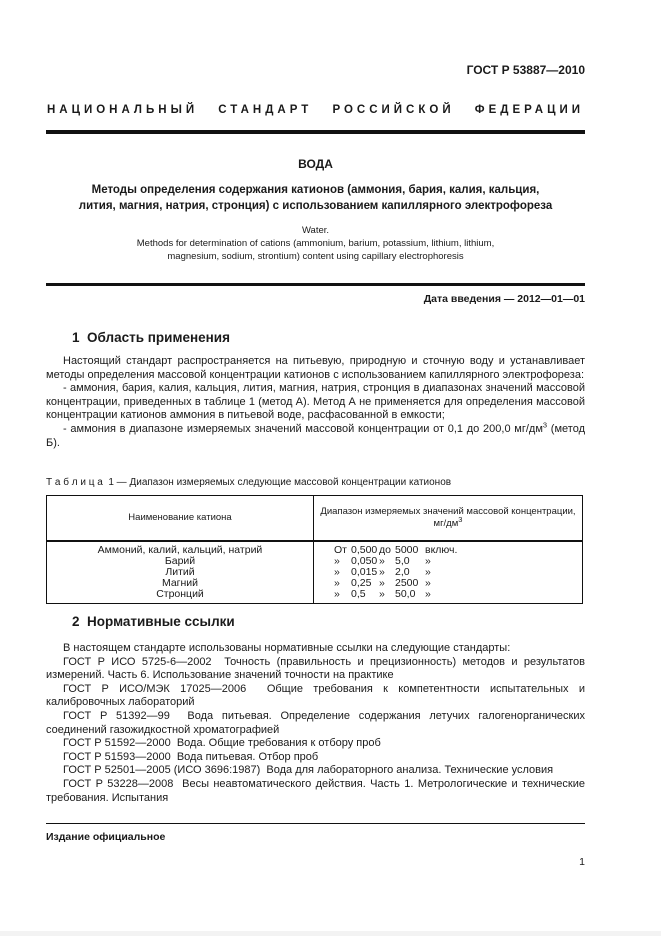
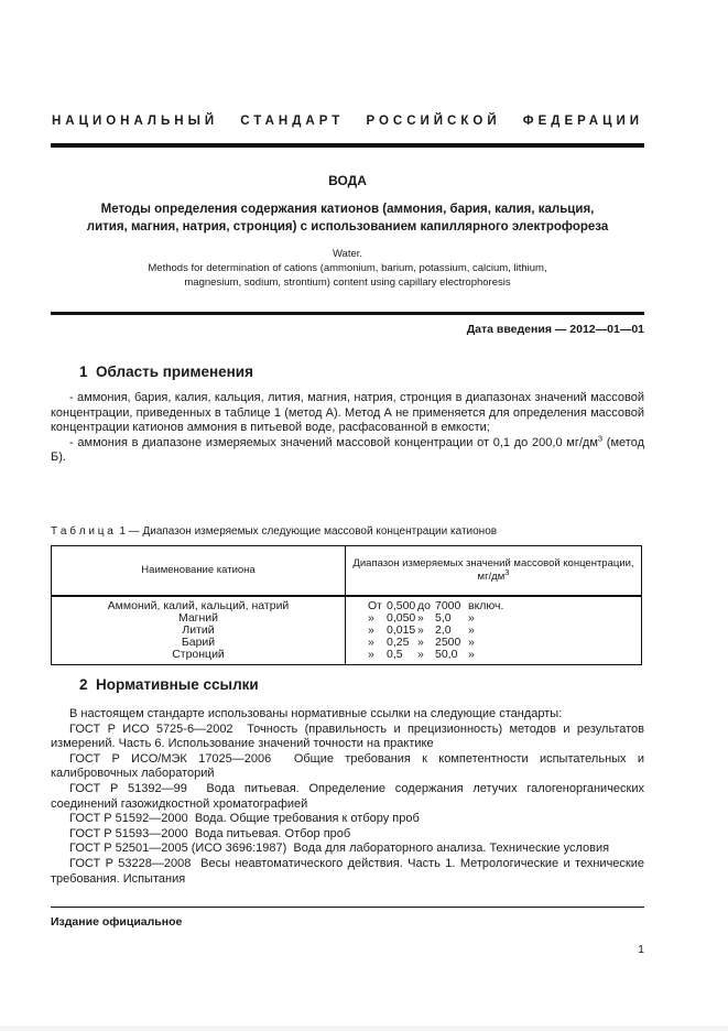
- ГОСТ Р 53887—2010
  НАЦИОНАЛЬНЫЙ СТАНДАРТ РОССИЙСКОЙ ФЕДЕРАЦИИ
  ВОДА
  Методы определения содержания катионов (аммония, бария, калия, кальция, лития, магния, натрия, стронция) с использованием капиллярного электрофореза
  Water.
- Methods for determination of cations (ammonium, barium, potassium, lithium, lithium,
+ Methods for determination of cations (ammonium, barium, potassium, calcium, lithium,
  magnesium, sodium, strontium) content using capillary electrophoresis
  Дата введения — 2012—01—01
  1 Область применения
- Настоящий стандарт распространяется на питьевую, природную и сточную воду и устанавливает методы определения массовой концентрации катионов с использованием капиллярного электрофореза:
  - аммония, бария, калия, кальция, лития, магния, натрия, стронция в диапазонах значений массовой концентрации, приведенных в таблице 1 (метод А). Метод А не применяется для определения массовой концентрации катионов аммония в питьевой воде, расфасованной в емкости;
  - аммония в диапазоне измеряемых значений массовой концентрации от 0,1 до 200,0 мг/дм3 (метод Б).
  Т а б л и ц а 1 — Диапазон измеряемых следующие массовой концентрации катионов
  Наименование катиона	Диапазон измеряемых значений массовой концентрации, мг/дм3
- Аммоний, калий, кальций, натрий	От 0,500 до 5000 включ.
+ Аммоний, калий, кальций, натрий	От 0,500 до 7000 включ.
- Барий	» 0,050 » 5,0 »
+ Магний	» 0,050 » 5,0 »
  Литий	» 0,015 » 2,0 »
- Магний	» 0,25 » 2500 »
+ Барий	» 0,25 » 2500 »
  Стронций	» 0,5 » 50,0 »
  2 Нормативные ссылки
  В настоящем стандарте использованы нормативные ссылки на следующие стандарты:
  ГОСТ Р ИСО 5725-6—2002 Точность (правильность и прецизионность) методов и результатов измерений. Часть 6. Использование значений точности на практике
  ГОСТ Р ИСО/МЭК 17025—2006 Общие требования к компетентности испытательных и калибровочных лабораторий
  ГОСТ Р 51392—99 Вода питьевая. Определение содержания летучих галогенорганических соединений газожидкостной хроматографией
  ГОСТ Р 51592—2000 Вода. Общие требования к отбору проб
  ГОСТ Р 51593—2000 Вода питьевая. Отбор проб
  ГОСТ Р 52501—2005 (ИСО 3696:1987) Вода для лабораторного анализа. Технические условия
  ГОСТ Р 53228—2008 Весы неавтоматического действия. Часть 1. Метрологические и технические требования. Испытания
  Издание официальное
  1
